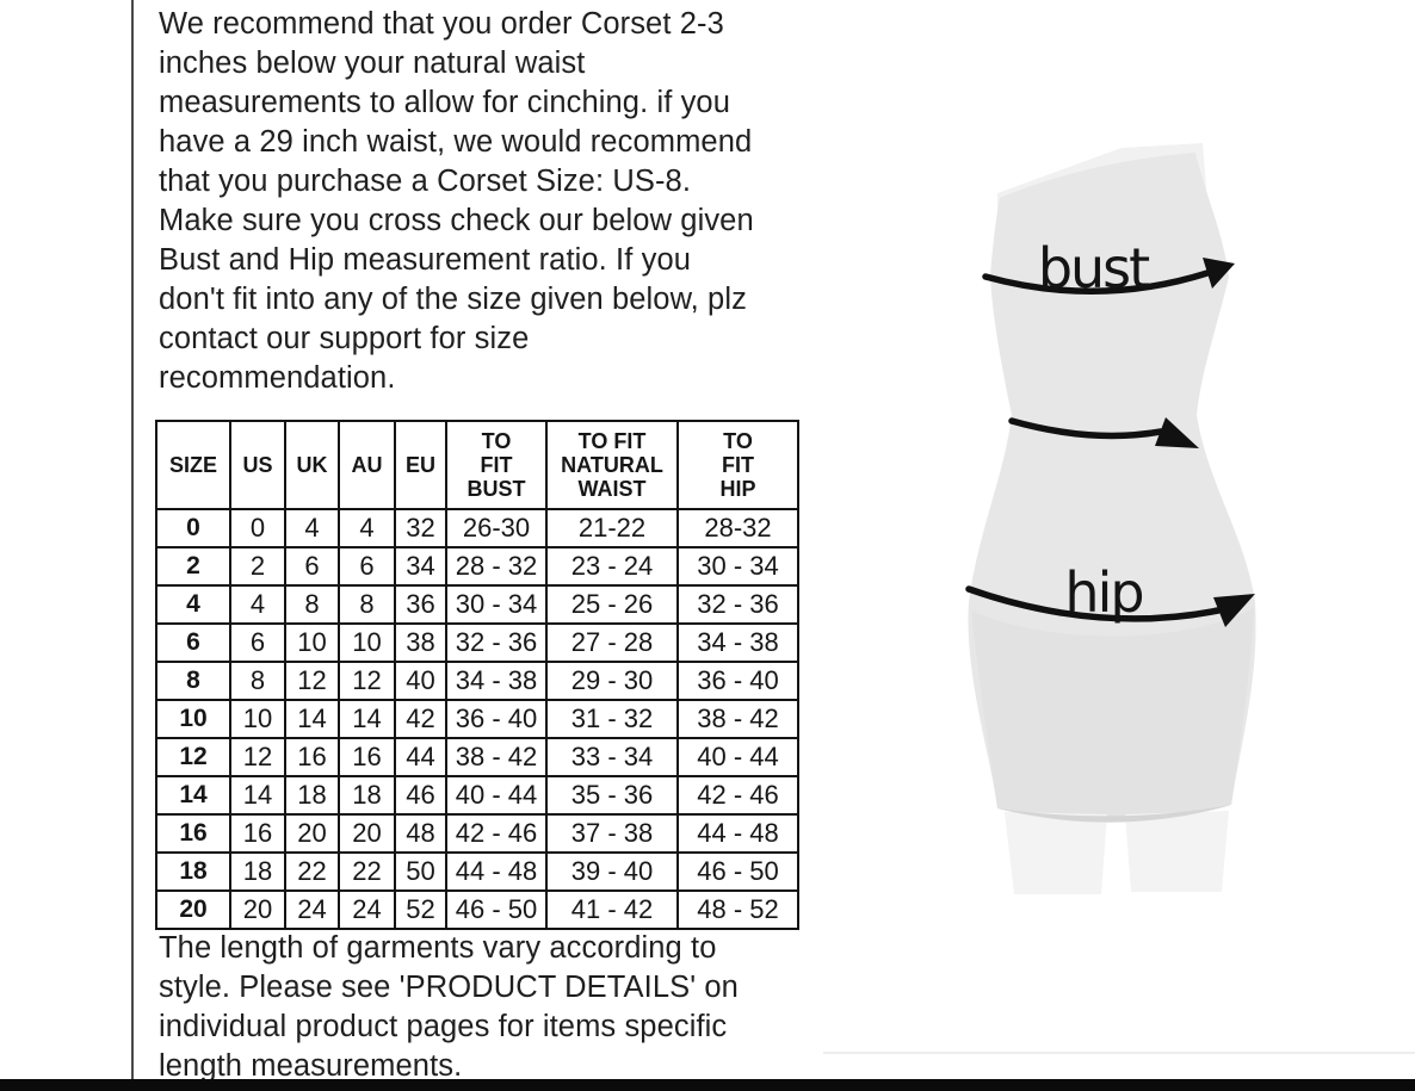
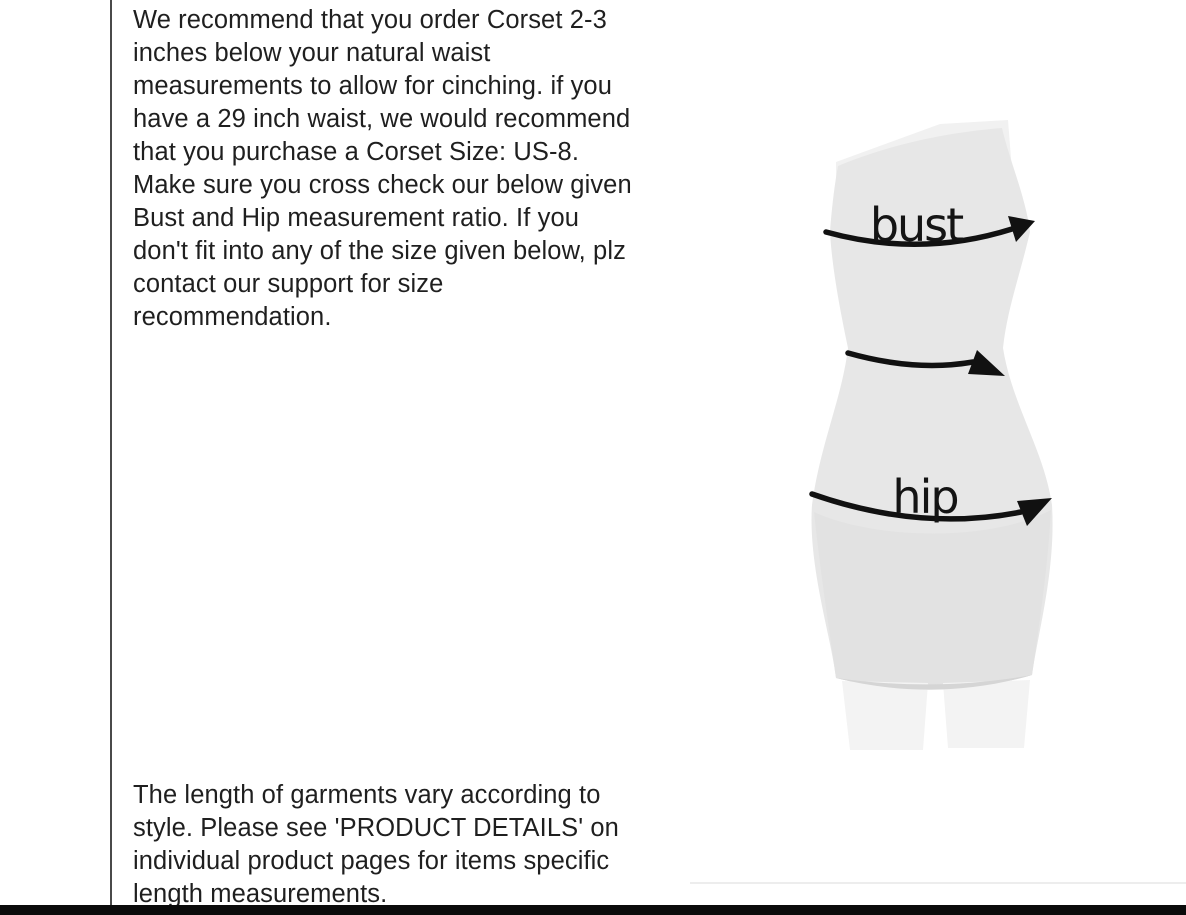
  We recommend that you order Corset 2-3
  inches below your natural waist
  measurements to allow for cinching. if you
  have a 29 inch waist, we would recommend
  that you purchase a Corset Size: US-8.
  Make sure you cross check our below given
  Bust and Hip measurement ratio. If you
  don't fit into any of the size given below, plz
  contact our support for size
  recommendation.
- SIZE	US	UK	AU	EU	TO FIT BUST	TO FIT NATURAL WAIST	TO FIT HIP
- 0	0	4	4	32	26-30	21-22	28-32
- 2	2	6	6	34	28 - 32	23 - 24	30 - 34
- 4	4	8	8	36	30 - 34	25 - 26	32 - 36
- 6	6	10	10	38	32 - 36	27 - 28	34 - 38
- 8	8	12	12	40	34 - 38	29 - 30	36 - 40
- 10	10	14	14	42	36 - 40	31 - 32	38 - 42
- 12	12	16	16	44	38 - 42	33 - 34	40 - 44
- 14	14	18	18	46	40 - 44	35 - 36	42 - 46
- 16	16	20	20	48	42 - 46	37 - 38	44 - 48
- 18	18	22	22	50	44 - 48	39 - 40	46 - 50
- 20	20	24	24	52	46 - 50	41 - 42	48 - 52
  The length of garments vary according to
  style. Please see 'PRODUCT DETAILS' on
  individual product pages for items specific
  length measurements.
  bust
  hip
